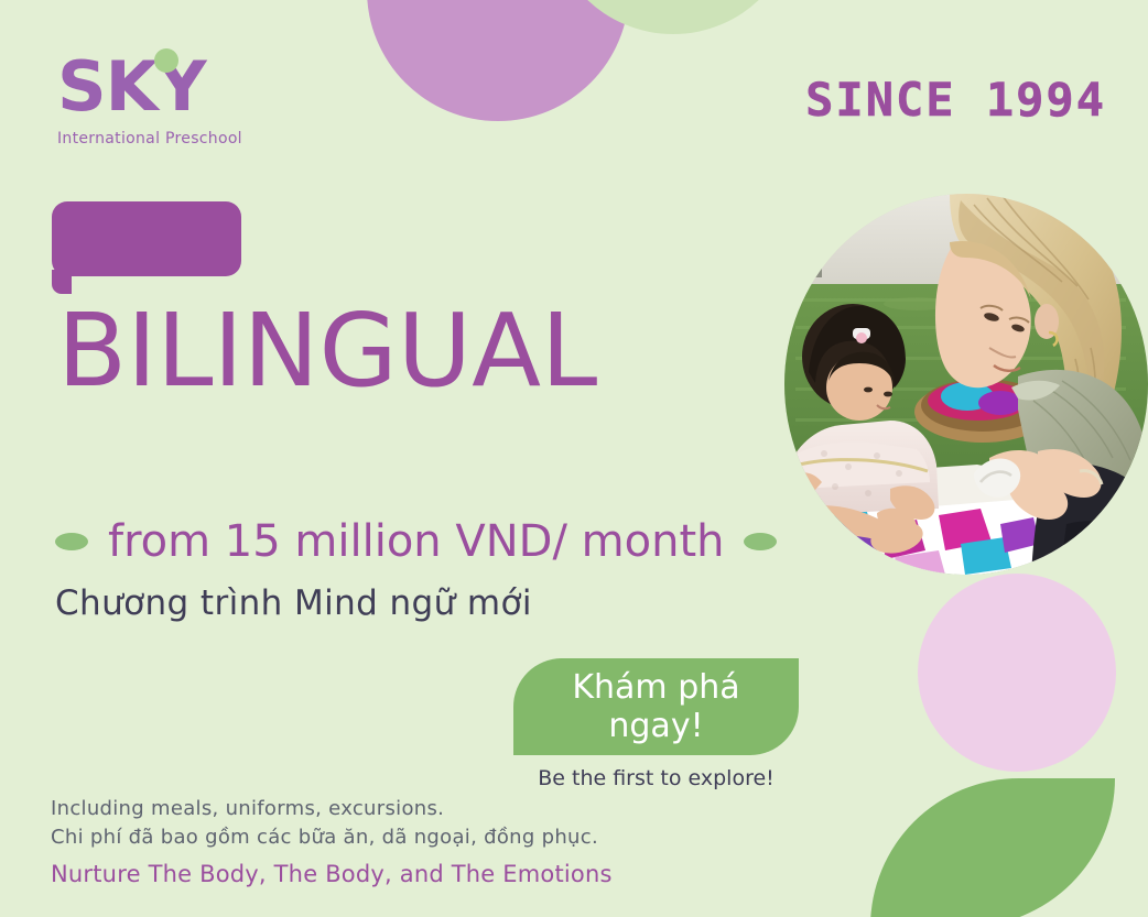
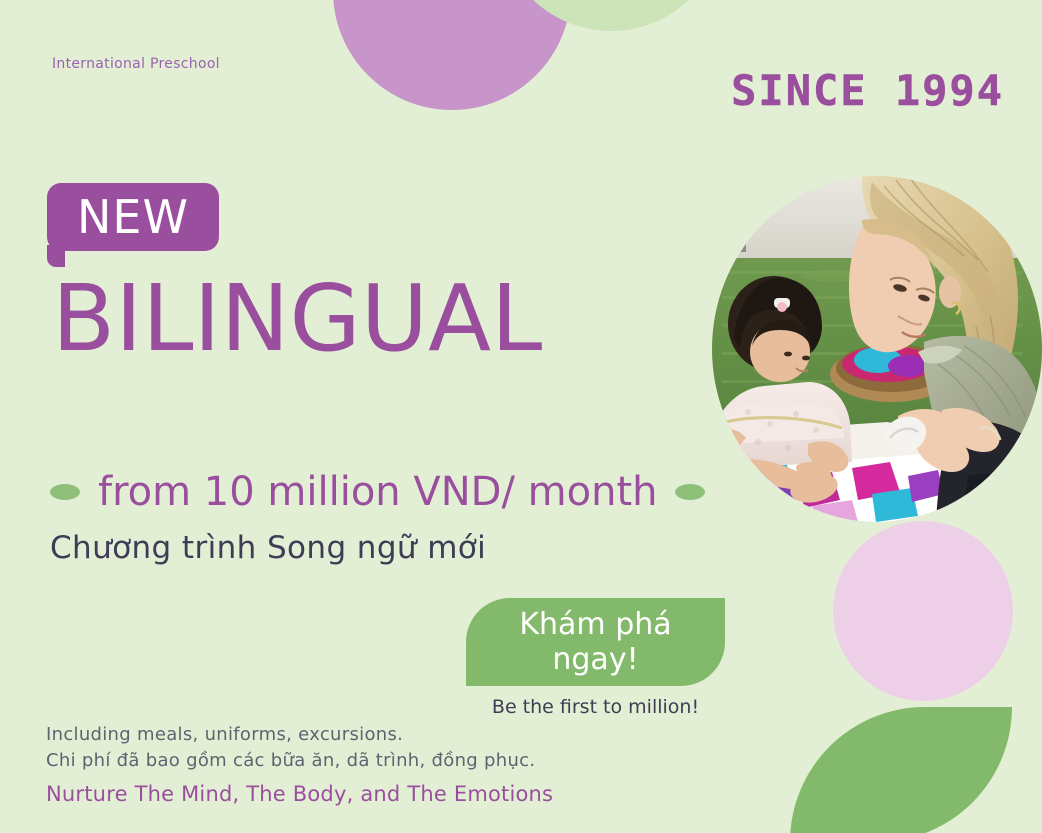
- SKY
  International Preschool
  SINCE 1994
+ NEW
  BILINGUAL
- from 15 million VND/ month
+ from 10 million VND/ month
- Chương trình Mind ngữ mới
+ Chương trình Song ngữ mới
  Khám phá
  ngay!
- Be the first to explore!
+ Be the first to million!
  Including meals, uniforms, excursions.
- Chi phí đã bao gồm các bữa ăn, dã ngoại, đồng phục.
+ Chi phí đã bao gồm các bữa ăn, dã trình, đồng phục.
- Nurture The Body, The Body, and The Emotions
+ Nurture The Mind, The Body, and The Emotions
